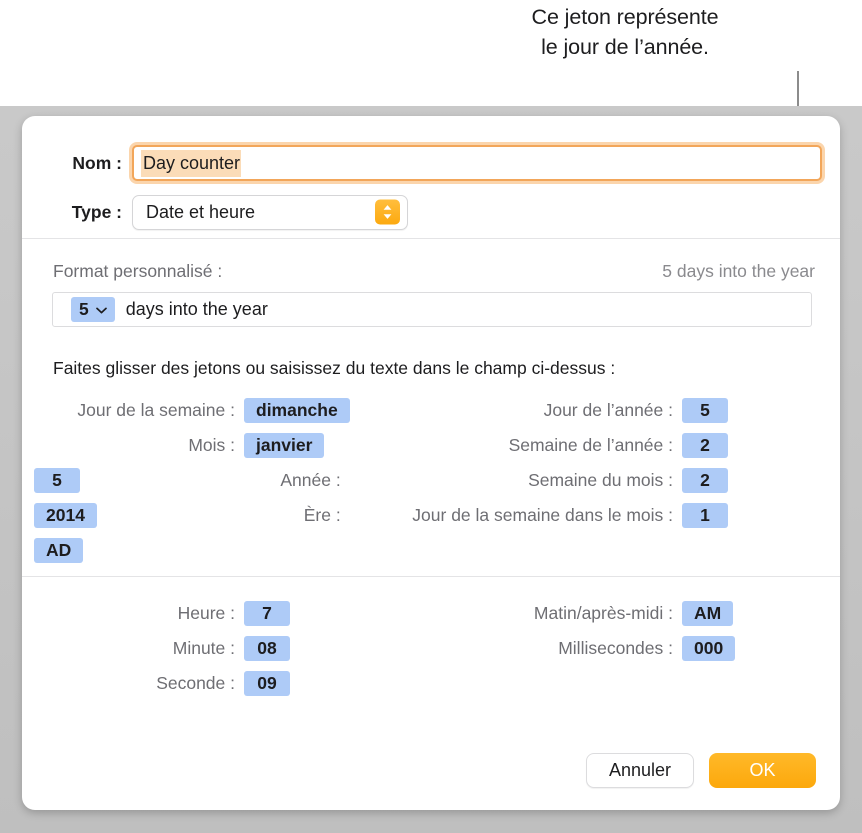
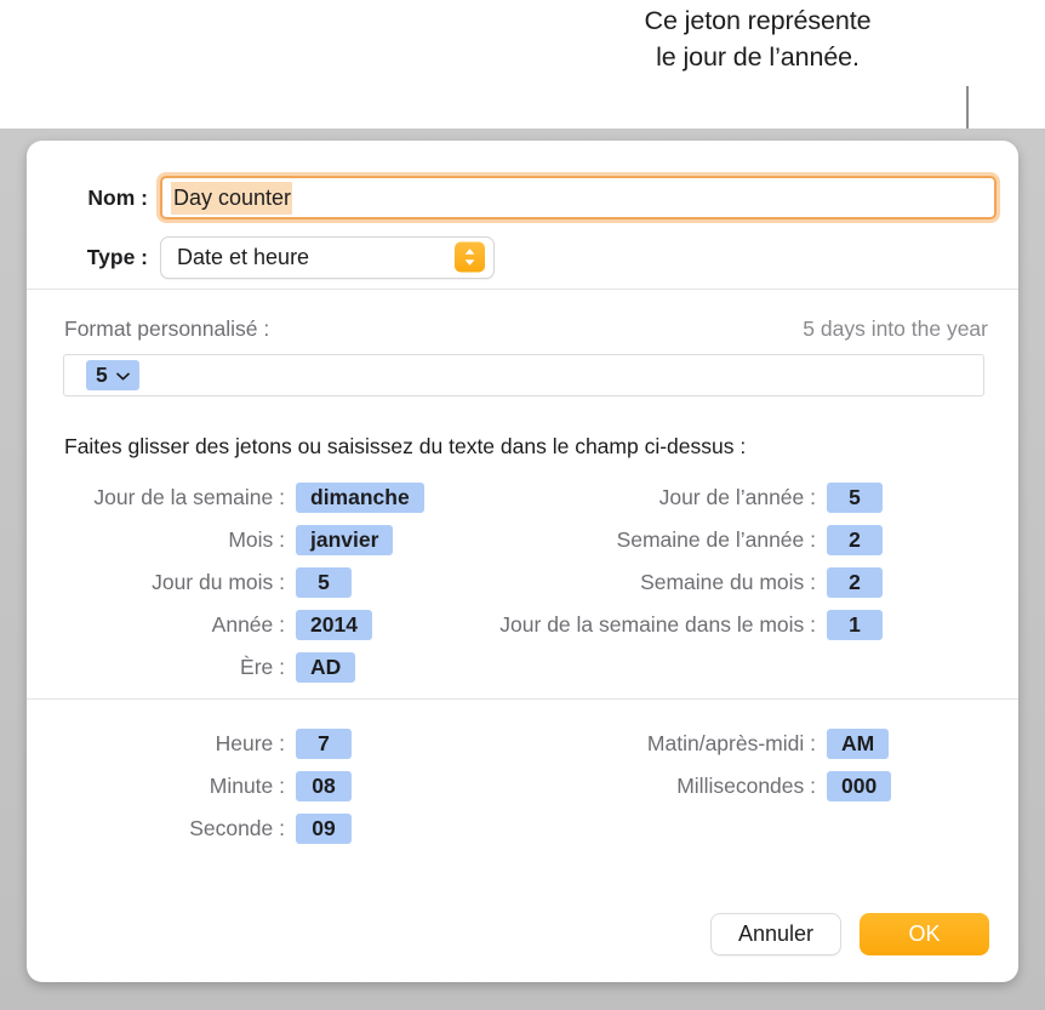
  Ce jeton représente
  le jour de l’année.
  Nom :
  Day counter
  Type :
  Date et heure
  Format personnalisé :
  5 days into the year
  5
- days into the year
  Faites glisser des jetons ou saisissez du texte dans le champ ci-dessus :
  Jour de la semaine :
  dimanche
  Mois :
  janvier
+ Jour du mois :
  5
  Année :
  2014
  Ère :
  AD
  Jour de l’année :
  5
  Semaine de l’année :
  2
  Semaine du mois :
  2
  Jour de la semaine dans le mois :
  1
  Heure :
  7
  Minute :
  08
  Seconde :
  09
  Matin/après-midi :
  AM
  Millisecondes :
  000
  Annuler
  OK
